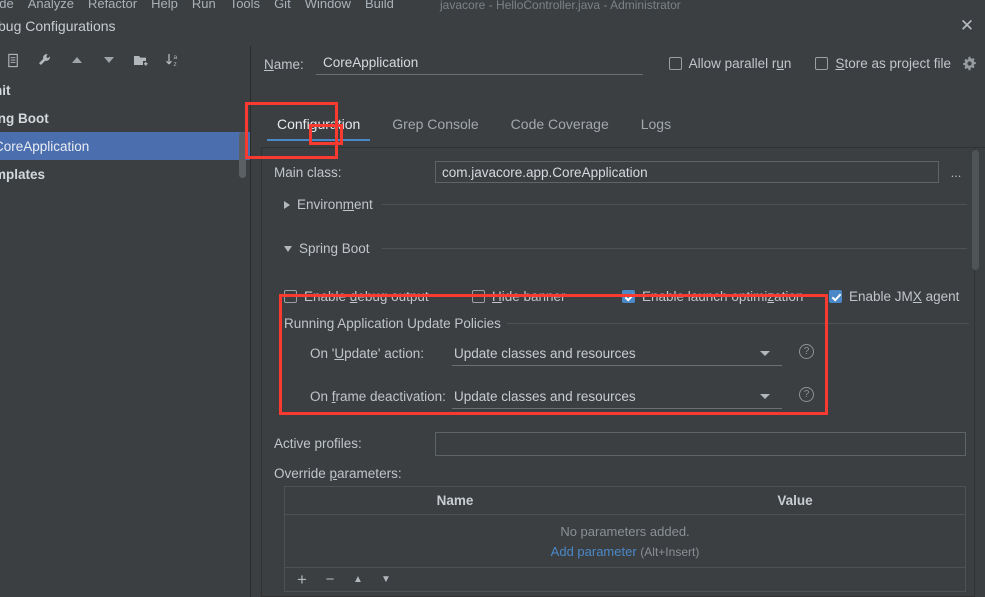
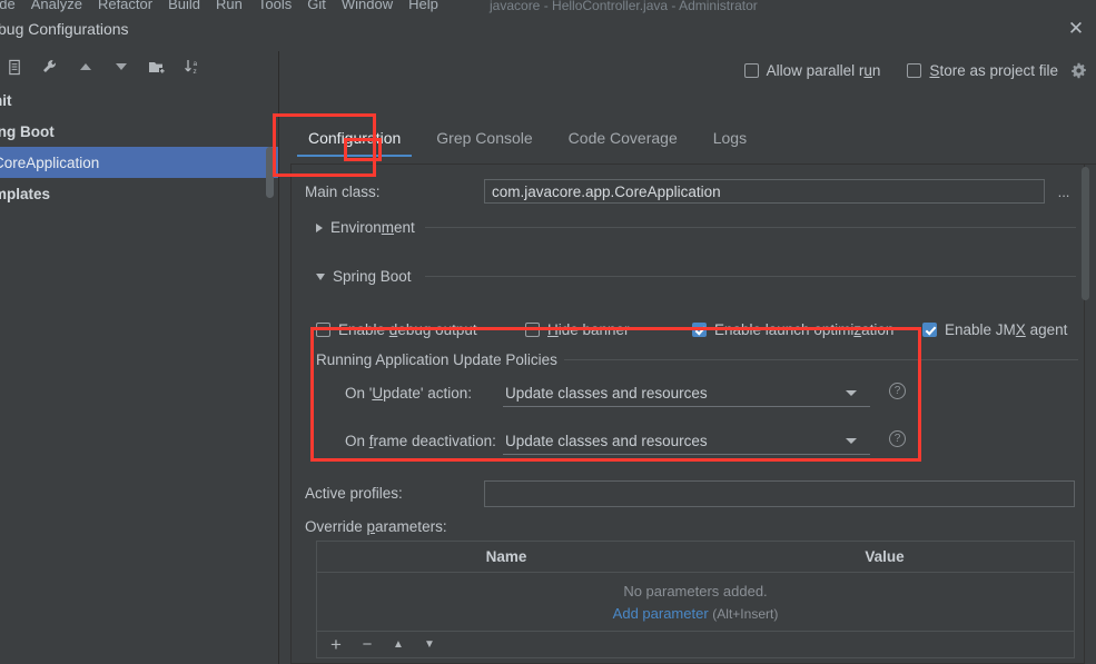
  Analyze
  Refactor
- Help
+ Build
  Run
  Tools
  Git
  Window
- Build
+ Help
  javacore - HelloController.java - Administrator
  bug Configurations
  ✕
  ng Boot
  oreApplication
  mplates
- Name:
- CoreApplication
  Allow parallel run
  Store as project file
  Configuration
  Grep Console
  Code Coverage
  Logs
  Main class:
  com.javacore.app.CoreApplication
  ...
  Environment
  Spring Boot
  Enable debug output
  Hide banner
  Enable launch optimization
  Enable JMX agent
  Running Application Update Policies
  On 'Update' action:
  Update classes and resources
  ?
  On frame deactivation:
  Update classes and resources
  ?
  Active profiles:
  Override parameters:
  Name
  Value
  No parameters added.
  Add parameter (Alt+Insert)
  +
  −
  ▲
  ▼
